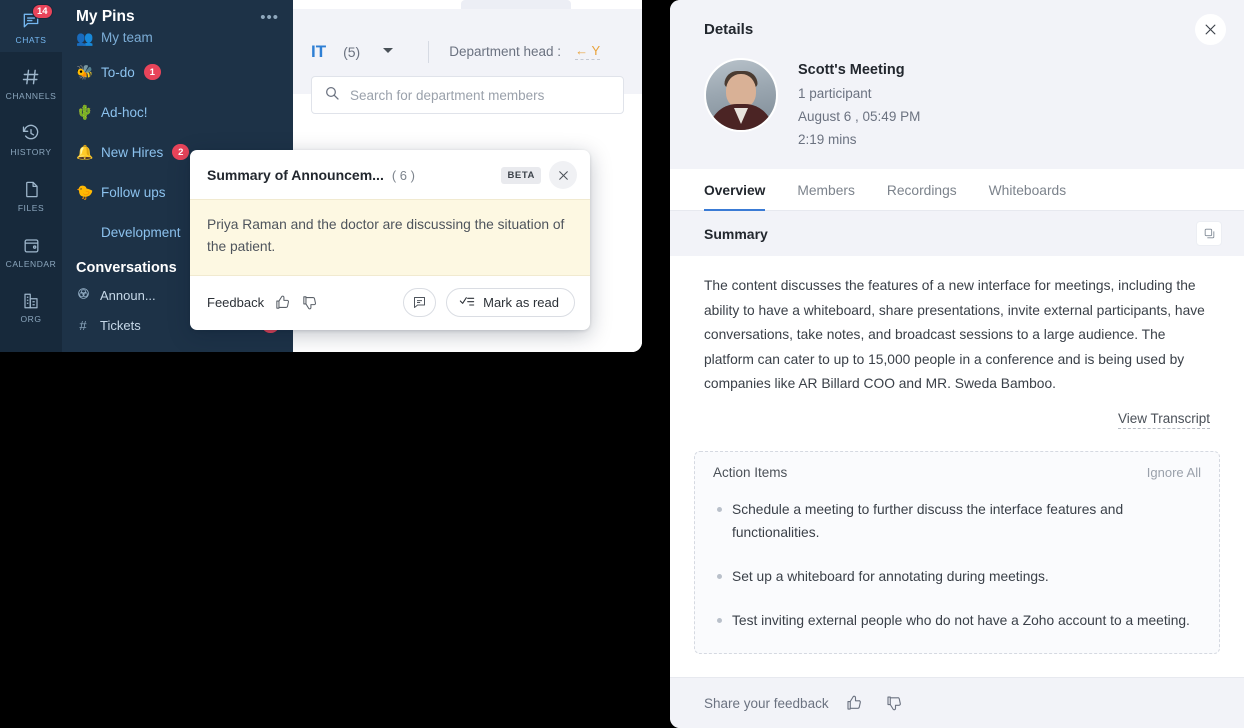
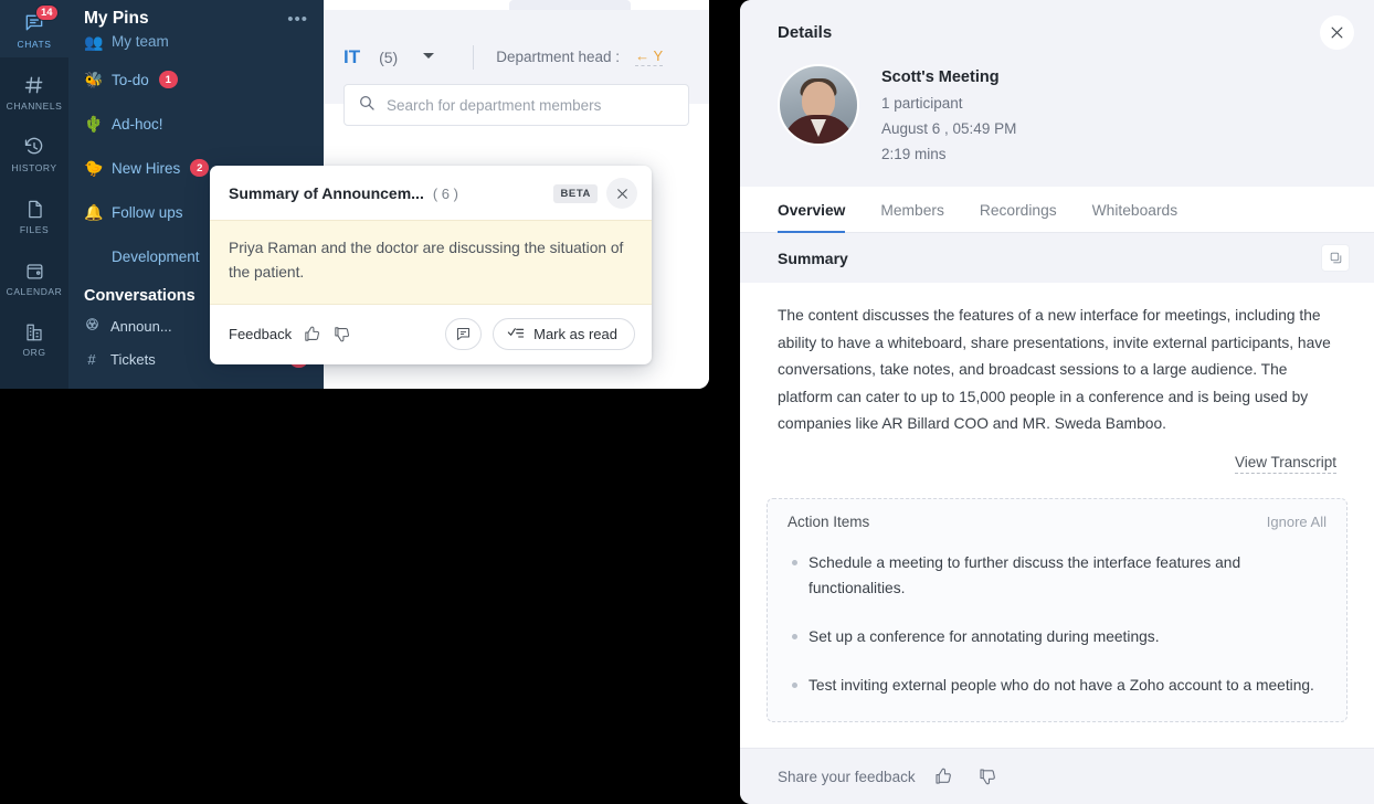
  CHATS
  14
  CHANNELS
  HISTORY
  FILES
  CALENDAR
  ORG
  My Pins
  •••
  👥
  My team
  🐝
  To-do
  1
  🌵
  Ad-hoc!
- 🔔
+ 🐤
  New Hires
  2
- 🐤
+ 🔔
  Follow ups
  Development
  Conversations
  Announ...
  #
  Tickets
  IT
  (5)
  Department head :
  ← Y
  Search for department members
  Summary of Announcem...
  ( 6 )
  BETA
  Priya Raman and the doctor are discussing the situation of the patient.
  Feedback
  Mark as read
  Details
  Scott's Meeting
  1 participant
  August 6 , 05:49 PM
  2:19 mins
  Overview
  Members
  Recordings
  Whiteboards
  Summary
  The content discusses the features of a new interface for meetings, including the ability to have a whiteboard, share presentations, invite external participants, have conversations, take notes, and broadcast sessions to a large audience. The platform can cater to up to 15,000 people in a conference and is being used by companies like AR Billard COO and MR. Sweda Bamboo.
  View Transcript
  Action Items
  Ignore All
  Schedule a meeting to further discuss the interface features and functionalities.
- Set up a whiteboard for annotating during meetings.
+ Set up a conference for annotating during meetings.
  Test inviting external people who do not have a Zoho account to a meeting.
  Share your feedback
